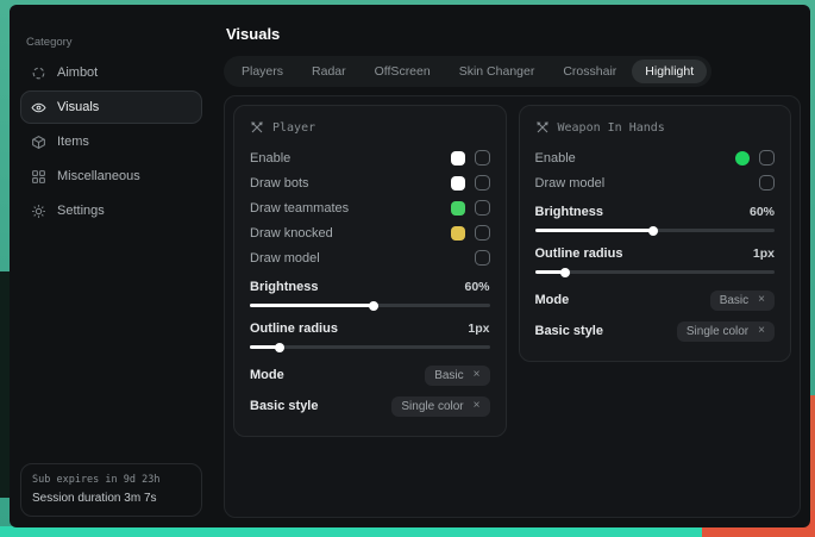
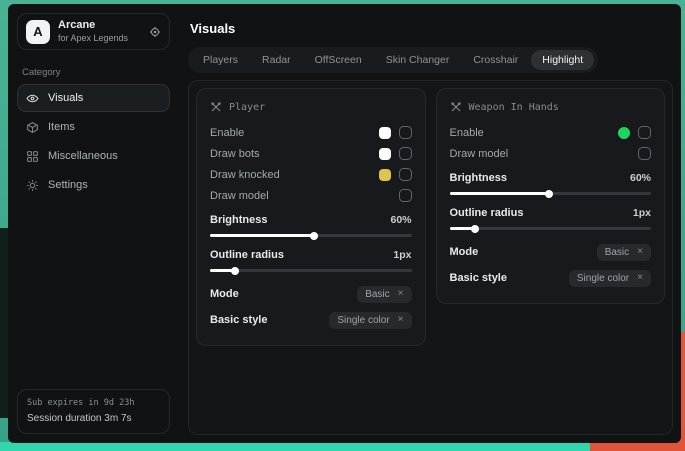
+ A
+ Arcane
+ for Apex Legends
  Category
- Aimbot
  Visuals
  Items
  Miscellaneous
  Settings
  Sub expires in 9d 23h
  Session duration 3m 7s
  Visuals
  Players
  Radar
  OffScreen
  Skin Changer
  Crosshair
  Highlight
  Player
  Enable
  Draw bots
- Draw teammates
  Draw knocked
  Draw model
  Brightness
  60%
  Outline radius
  1px
  Mode
  Basic
  ×
  Basic style
  Single color
  ×
  Weapon In Hands
  Enable
  Draw model
  Brightness
  60%
  Outline radius
  1px
  Mode
  Basic
  ×
  Basic style
  Single color
  ×
